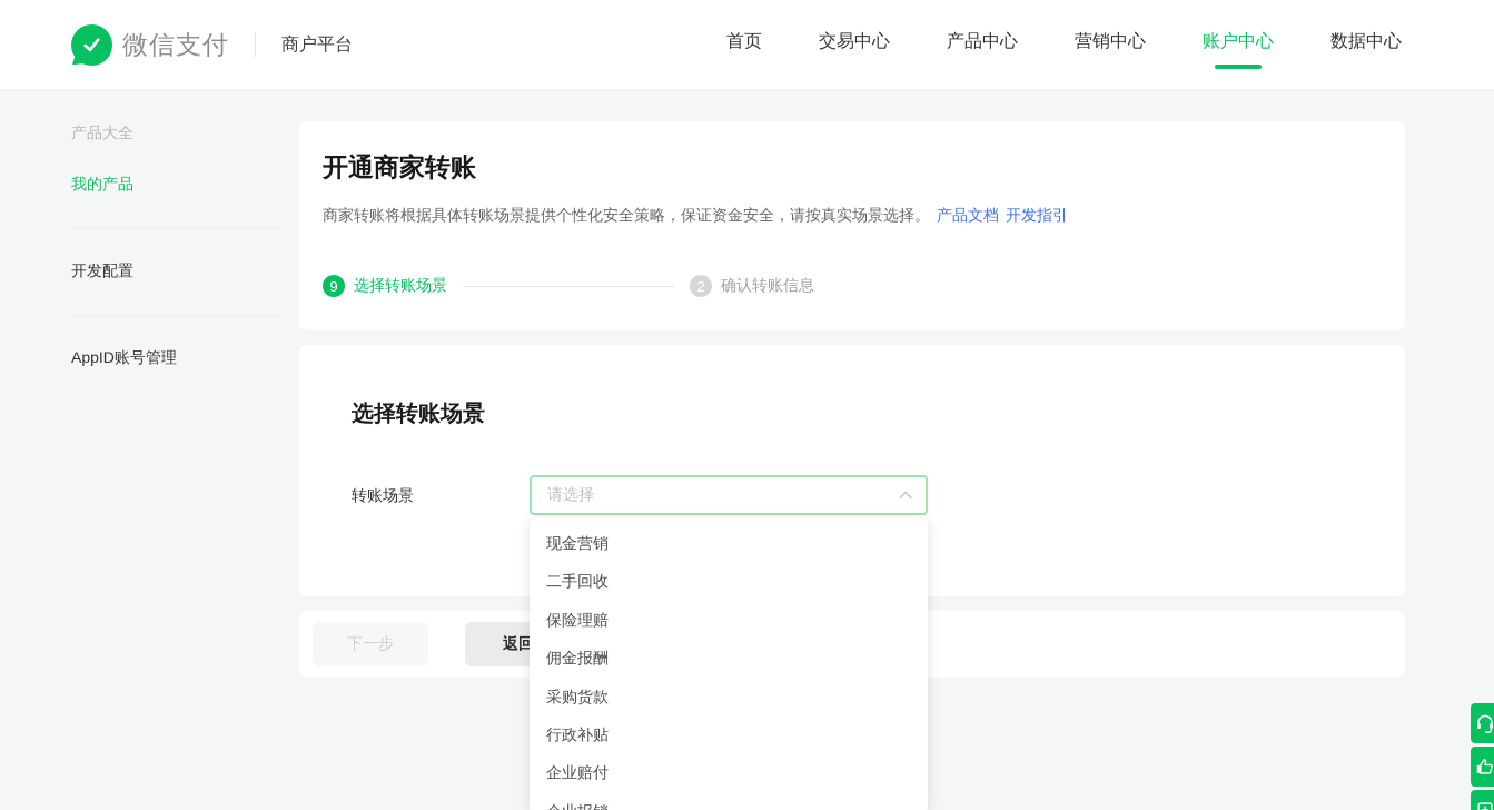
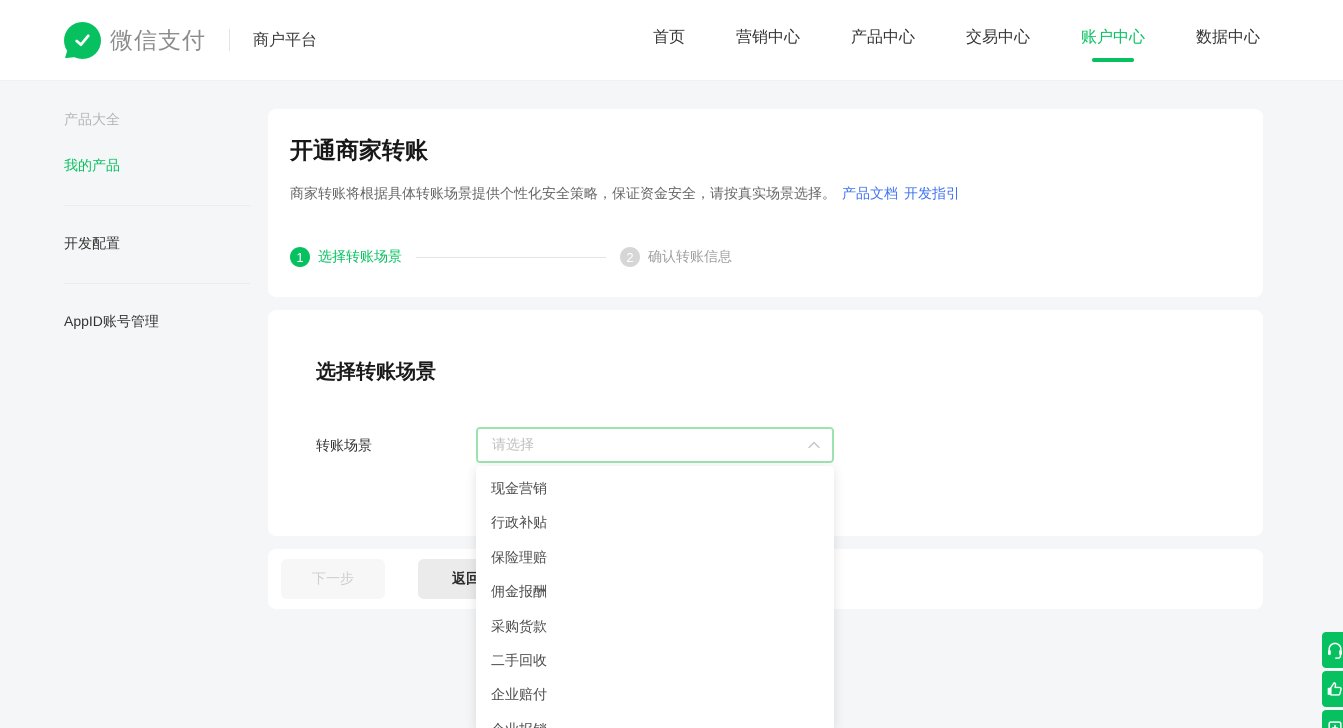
  微信支付
  商户平台
  首页
- 交易中心
+ 营销中心
  产品中心
- 营销中心
+ 交易中心
  账户中心
  数据中心
  产品大全
  我的产品
  开发配置
  AppID账号管理
  开通商家转账
  商家转账将根据具体转账场景提供个性化安全策略，保证资金安全，请按真实场景选择。 产品文档 开发指引
- 9
+ 1
  选择转账场景
  2
  确认转账信息
  选择转账场景
  转账场景
  请选择
  现金营销
- 二手回收
+ 行政补贴
  保险理赔
  佣金报酬
  采购货款
- 行政补贴
+ 二手回收
  企业赔付
  下一步
  返回
